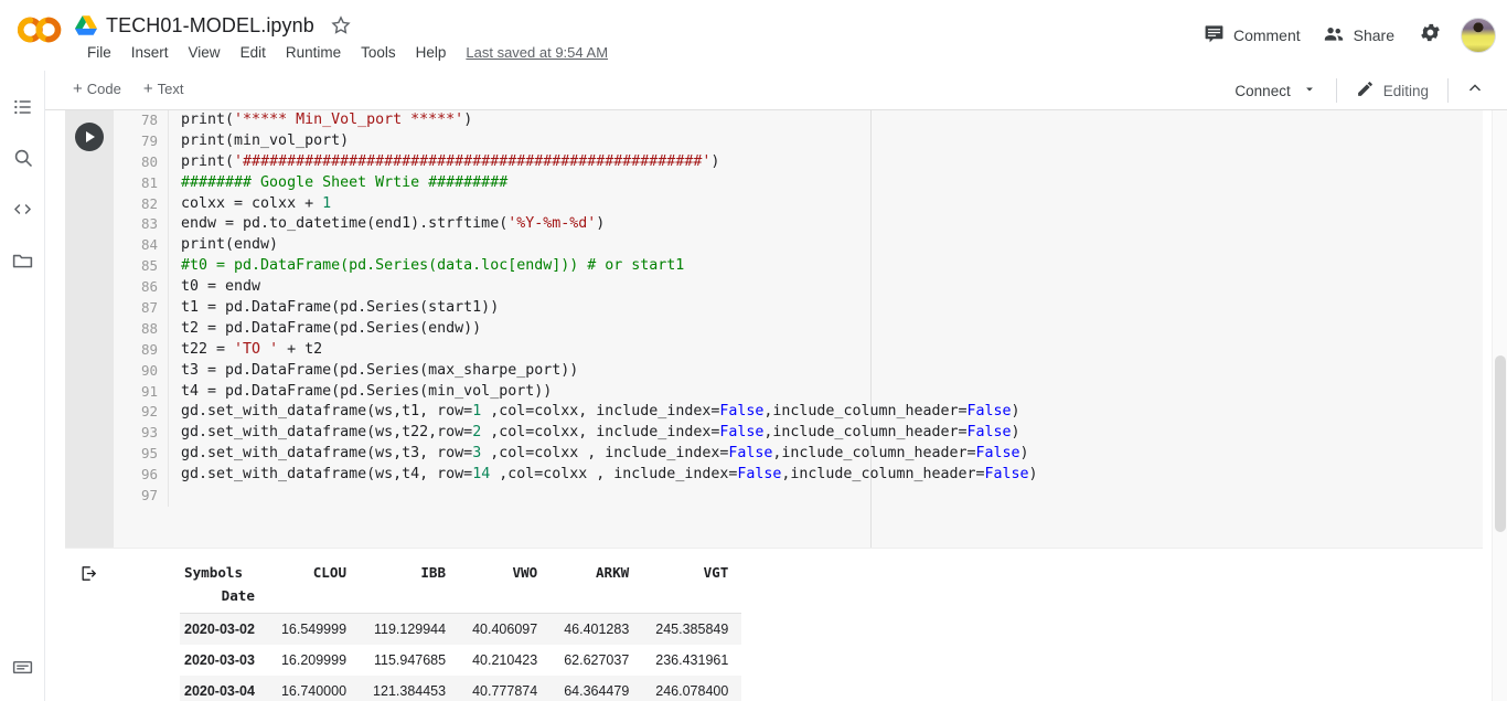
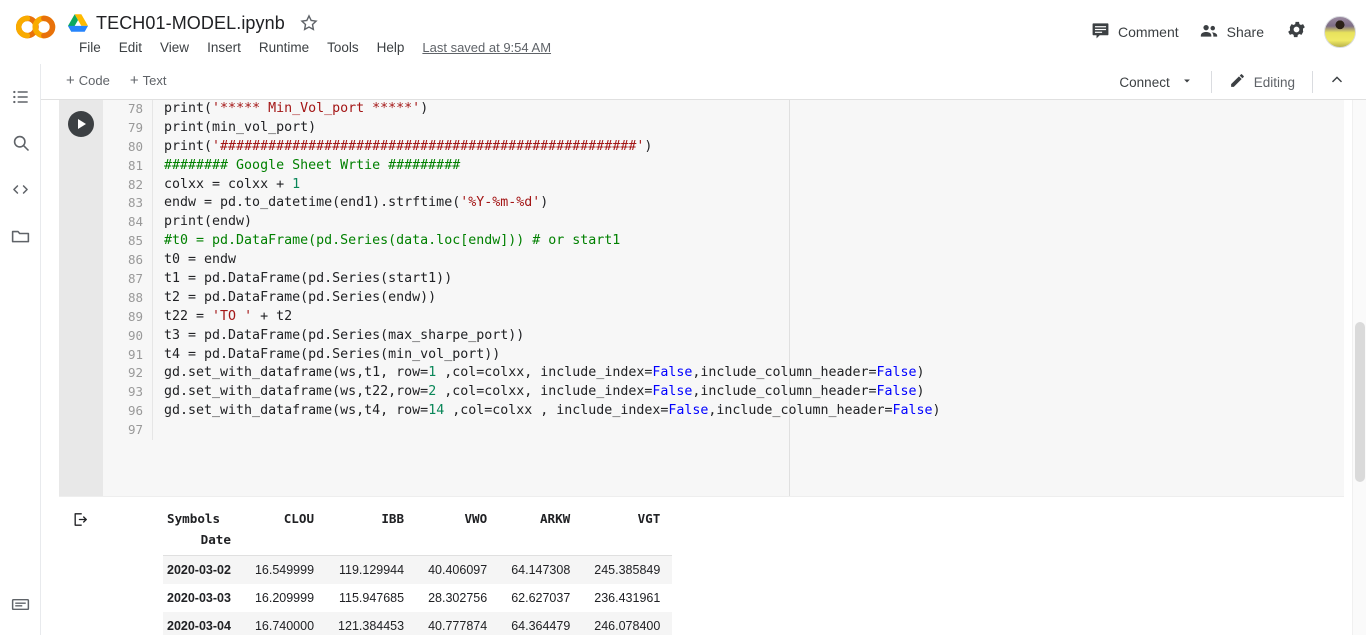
  TECH01-MODEL.ipynb
  File
- Insert
+ Edit
  View
- Edit
+ Insert
  Runtime
  Tools
  Help
  Last saved at 9:54 AM
  Comment
  Share
  +
  Code
  +
  Text
  Connect
  Editing
  78
  print('***** Min_Vol_port *****')
  79
  print(min_vol_port)
  80
  print('####################################################')
  81
  ######## Google Sheet Wrtie #########
  82
  colxx = colxx + 1
  83
  endw = pd.to_datetime(end1).strftime('%Y-%m-%d')
  84
  print(endw)
  85
  #t0 = pd.DataFrame(pd.Series(data.loc[endw])) # or start1
  86
  t0 = endw
  87
  t1 = pd.DataFrame(pd.Series(start1))
  88
  t2 = pd.DataFrame(pd.Series(endw))
  89
  t22 = 'TO ' + t2
  90
  t3 = pd.DataFrame(pd.Series(max_sharpe_port))
  91
  t4 = pd.DataFrame(pd.Series(min_vol_port))
  92
  gd.set_with_dataframe(ws,t1, row=1 ,col=colxx, include_index=False,include_column_header=False)
  93
  gd.set_with_dataframe(ws,t22,row=2 ,col=colxx, include_index=False,include_column_header=False)
- 95
- gd.set_with_dataframe(ws,t3, row=3 ,col=colxx , include_index=False,include_column_header=False)
  96
  gd.set_with_dataframe(ws,t4, row=14 ,col=colxx , include_index=False,include_column_header=False)
  97
  Symbols	CLOU	IBB	VWO	ARKW	VGT
  Date
- 2020-03-02	16.549999	119.129944	40.406097	46.401283	245.385849
+ 2020-03-02	16.549999	119.129944	40.406097	64.147308	245.385849
- 2020-03-03	16.209999	115.947685	40.210423	62.627037	236.431961
+ 2020-03-03	16.209999	115.947685	28.302756	62.627037	236.431961
  2020-03-04	16.740000	121.384453	40.777874	64.364479	246.078400
